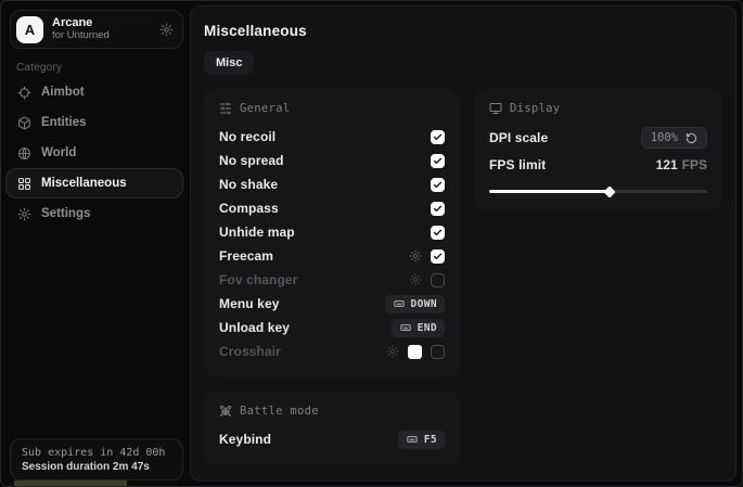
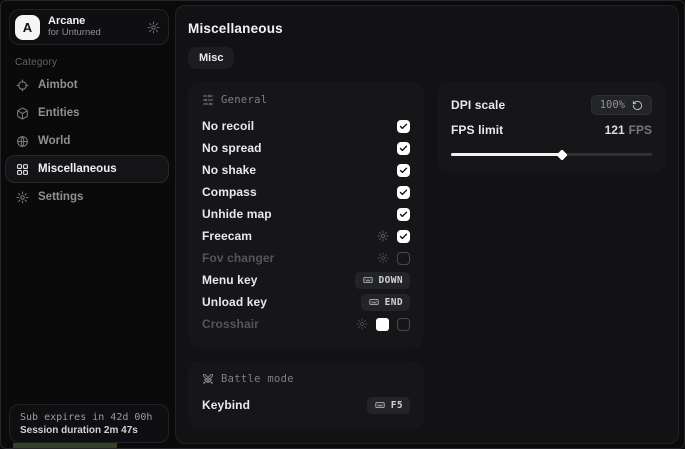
  A
  Arcane
  for Unturned
  Category
  Aimbot
  Entities
  World
  Miscellaneous
  Settings
  Sub expires in 42d 00h
  Session duration 2m 47s
  Miscellaneous
  Misc
  General
  No recoil
  No spread
  No shake
  Compass
  Unhide map
  Freecam
  Fov changer
  Menu key
  DOWN
  Unload key
  END
  Crosshair
  Battle mode
  Keybind
  F5
- Display
  DPI scale
  100%
  FPS limit
  121 FPS
